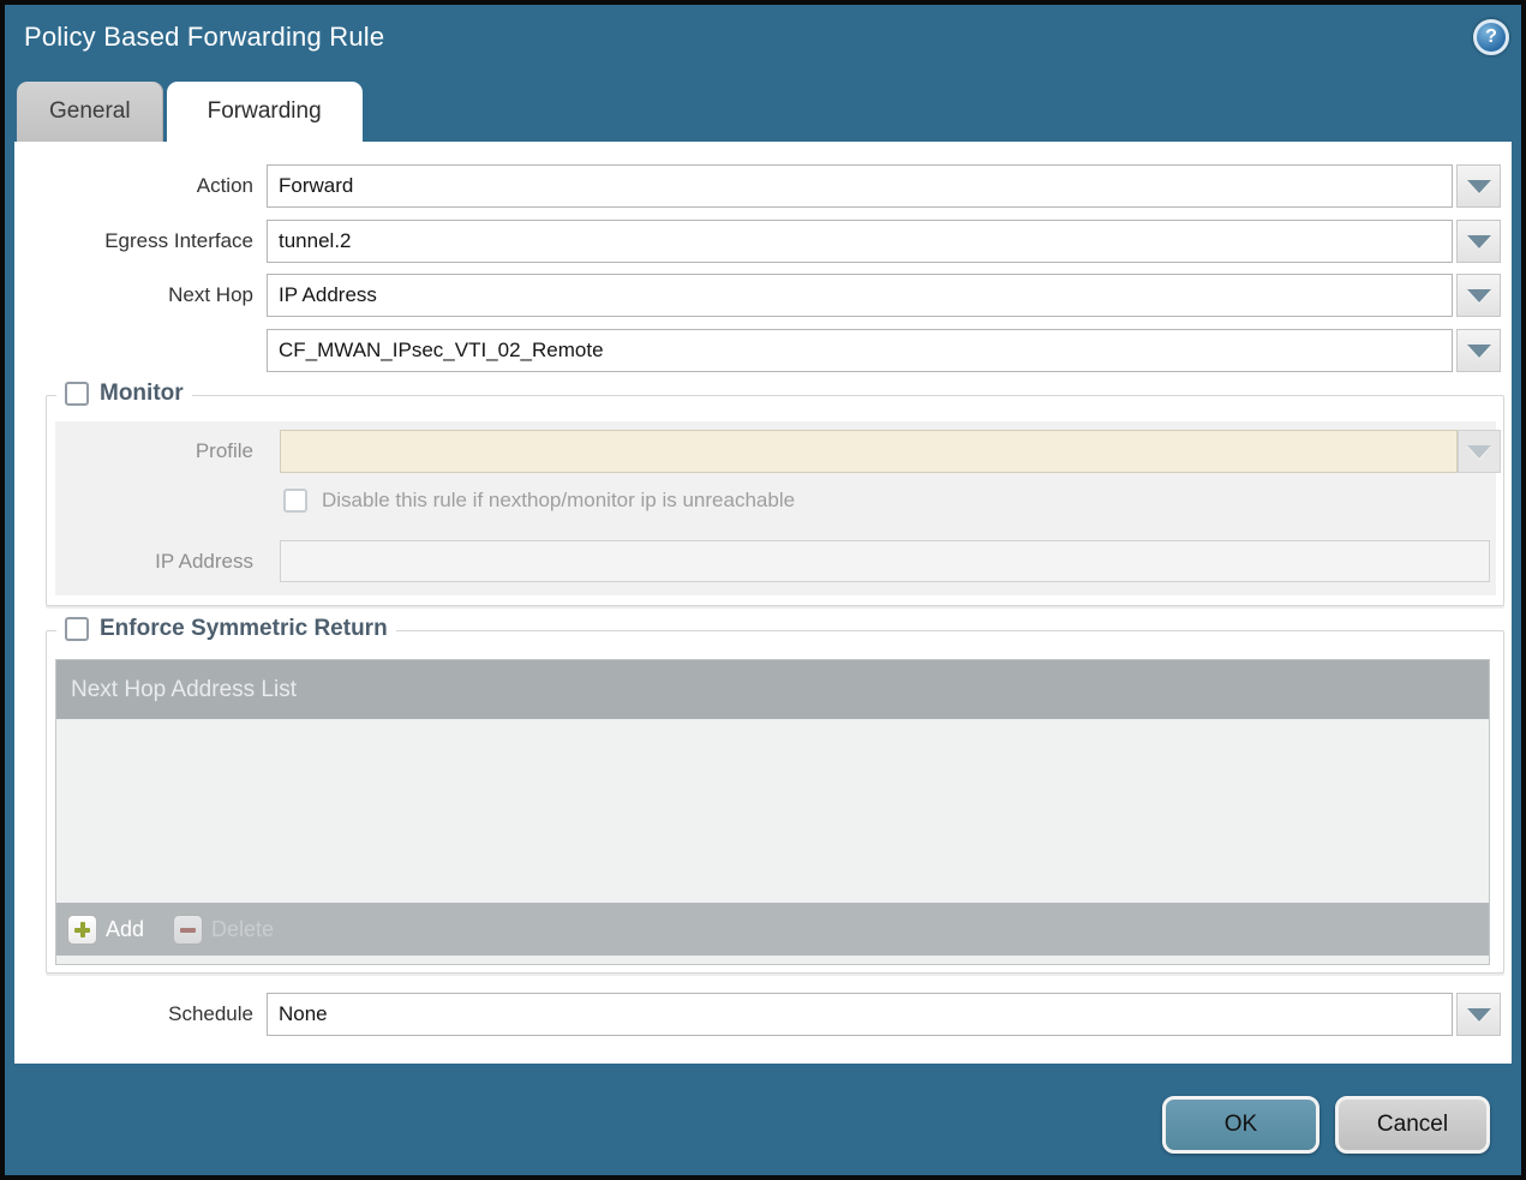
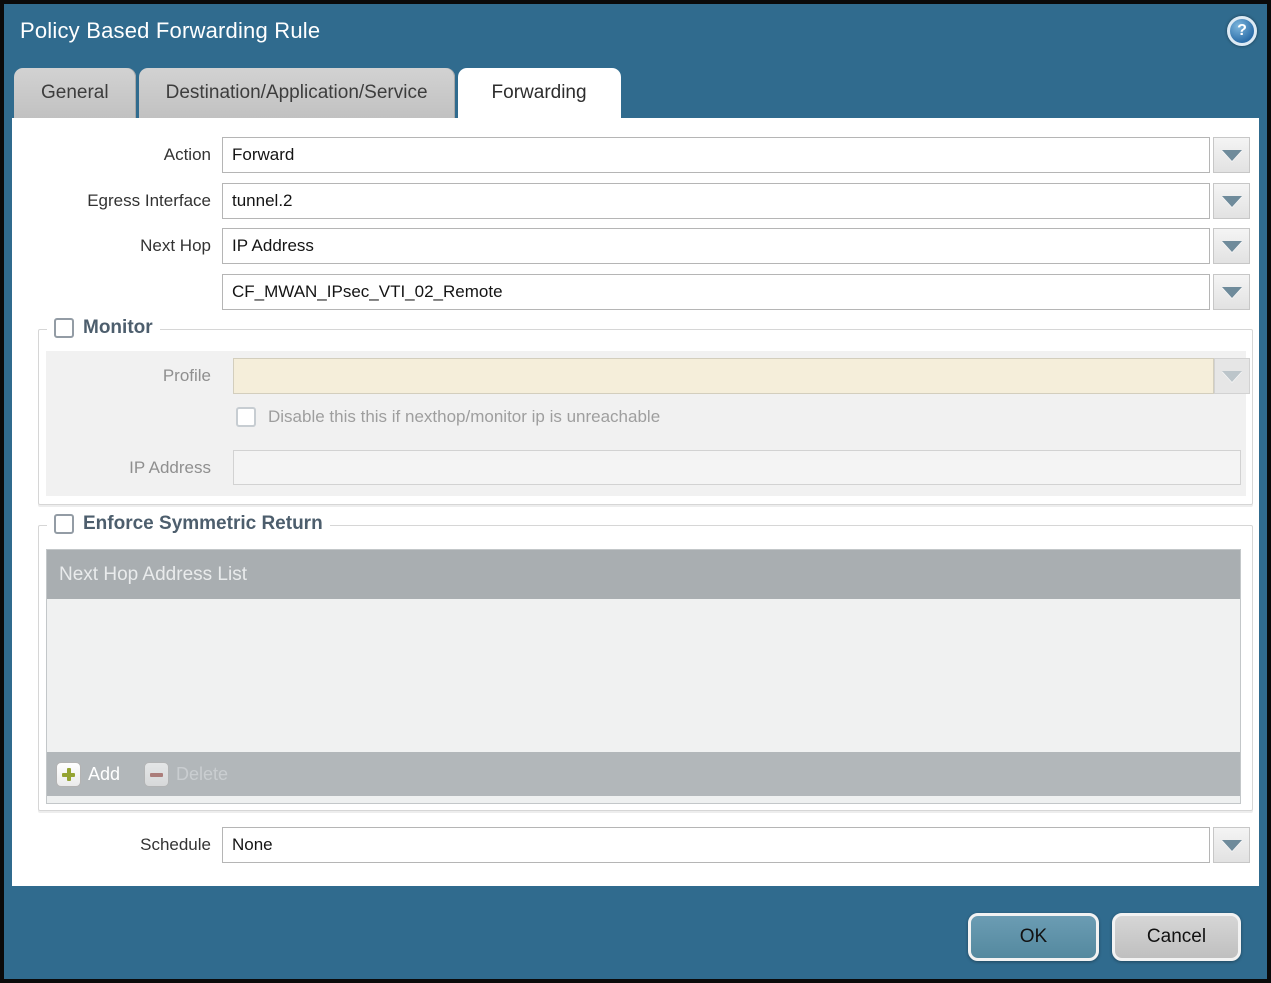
  Policy Based Forwarding Rule
  ?
  General
+ Destination/Application/Service
  Forwarding
  Action
  Forward
  Egress Interface
  tunnel.2
  Next Hop
  IP Address
  CF_MWAN_IPsec_VTI_02_Remote
  Monitor
  Profile
- Disable this rule if nexthop/monitor ip is unreachable
+ Disable this this if nexthop/monitor ip is unreachable
  IP Address
  Enforce Symmetric Return
  Next Hop Address List
  Add
  Schedule
  None
  OK
  Cancel
